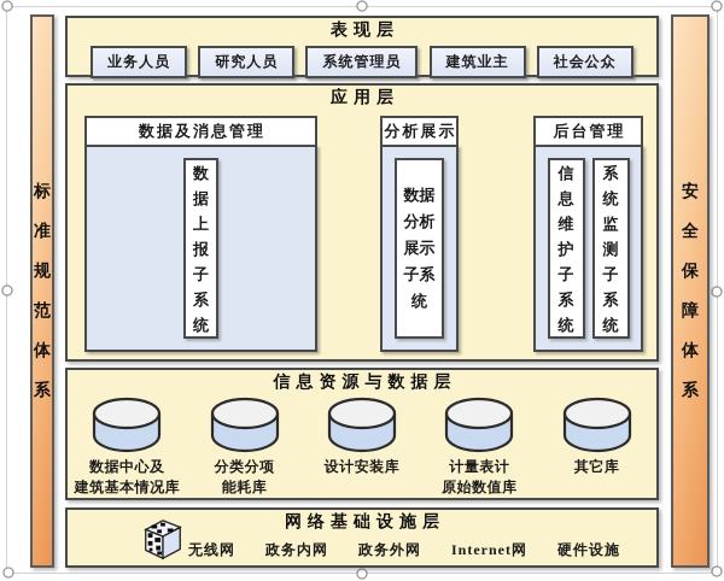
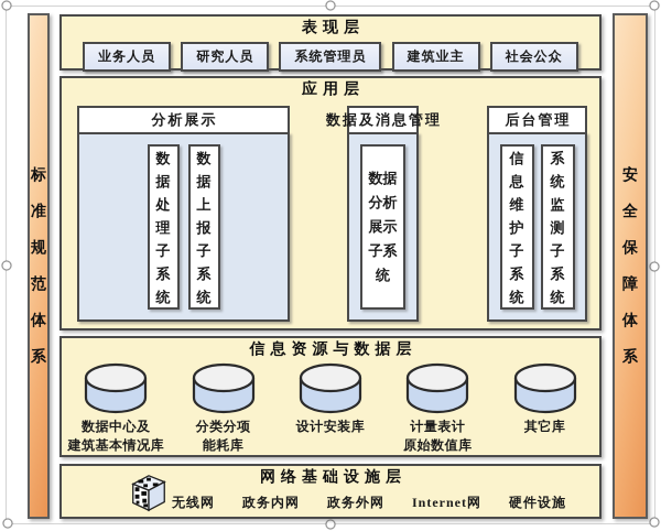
  标准规范体系
  安全保障体系
  表现层
  业务人员
  研究人员
  系统管理员
  建筑业主
  社会公众
  应用层
- 数据及消息管理
+ 分析展示
+ 数据处理子系统
  数据上报子系统
- 分析展示
+ 数据及消息管理
  数据分析展示子系统
  后台管理
  信息维护子系统
  系统监测子系统
  信息资源与数据层
  数据中心及
  建筑基本情况库
  分类分项
  能耗库
  设计安装库
  计量表计
  原始数值库
  其它库
  网络基础设施层
  无线网
  政务内网
  政务外网
  Internet网
  硬件设施
